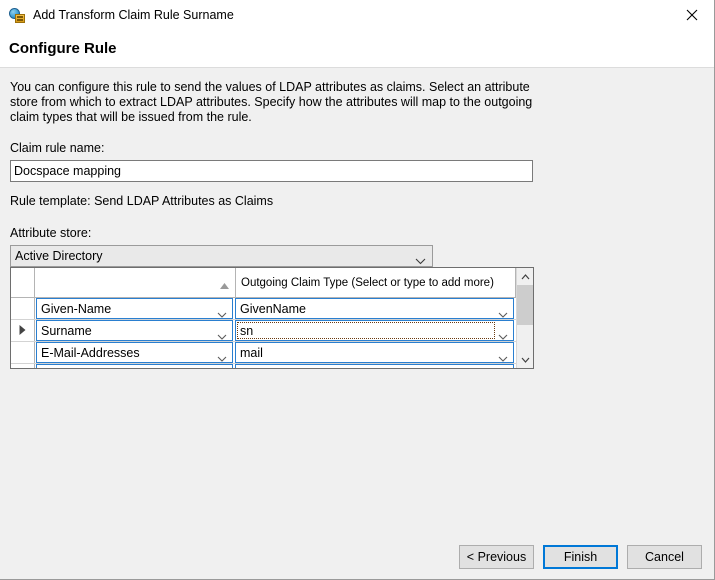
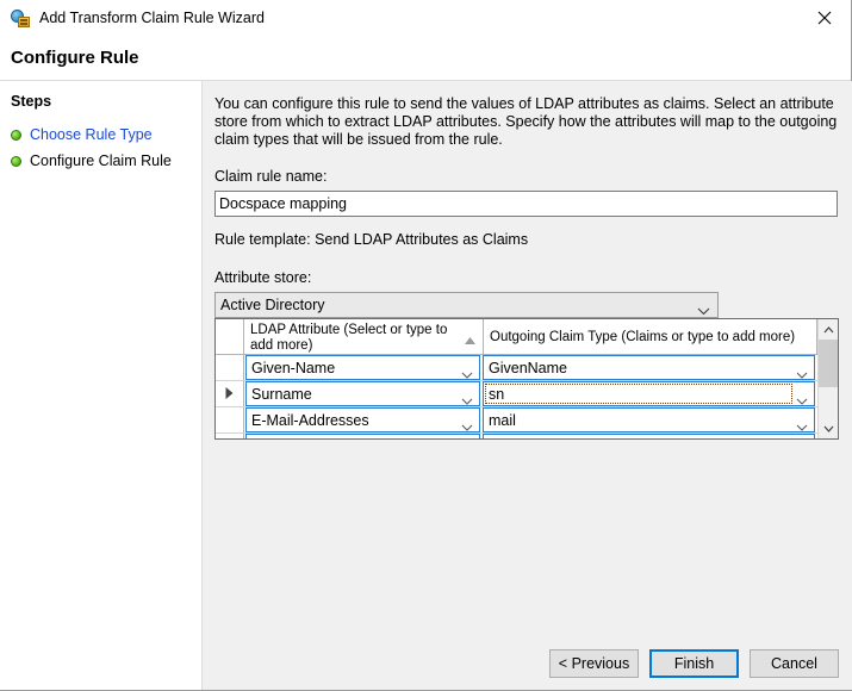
- Add Transform Claim Rule Surname
+ Add Transform Claim Rule Wizard
  Configure Rule
+ Steps
+ Choose Rule Type
+ Configure Claim Rule
  You can configure this rule to send the values of LDAP attributes as claims. Select an attribute store from which to extract LDAP attributes. Specify how the attributes will map to the outgoing claim types that will be issued from the rule.
  Claim rule name:
  Docspace mapping
  Rule template: Send LDAP Attributes as Claims
  Attribute store:
  Active Directory
+ LDAP Attribute (Select or type to add more)
- Outgoing Claim Type (Select or type to add more)
+ Outgoing Claim Type (Claims or type to add more)
  Given-Name
  GivenName
  Surname
  sn
  E-Mail-Addresses
  mail
  < Previous
  Finish
  Cancel
